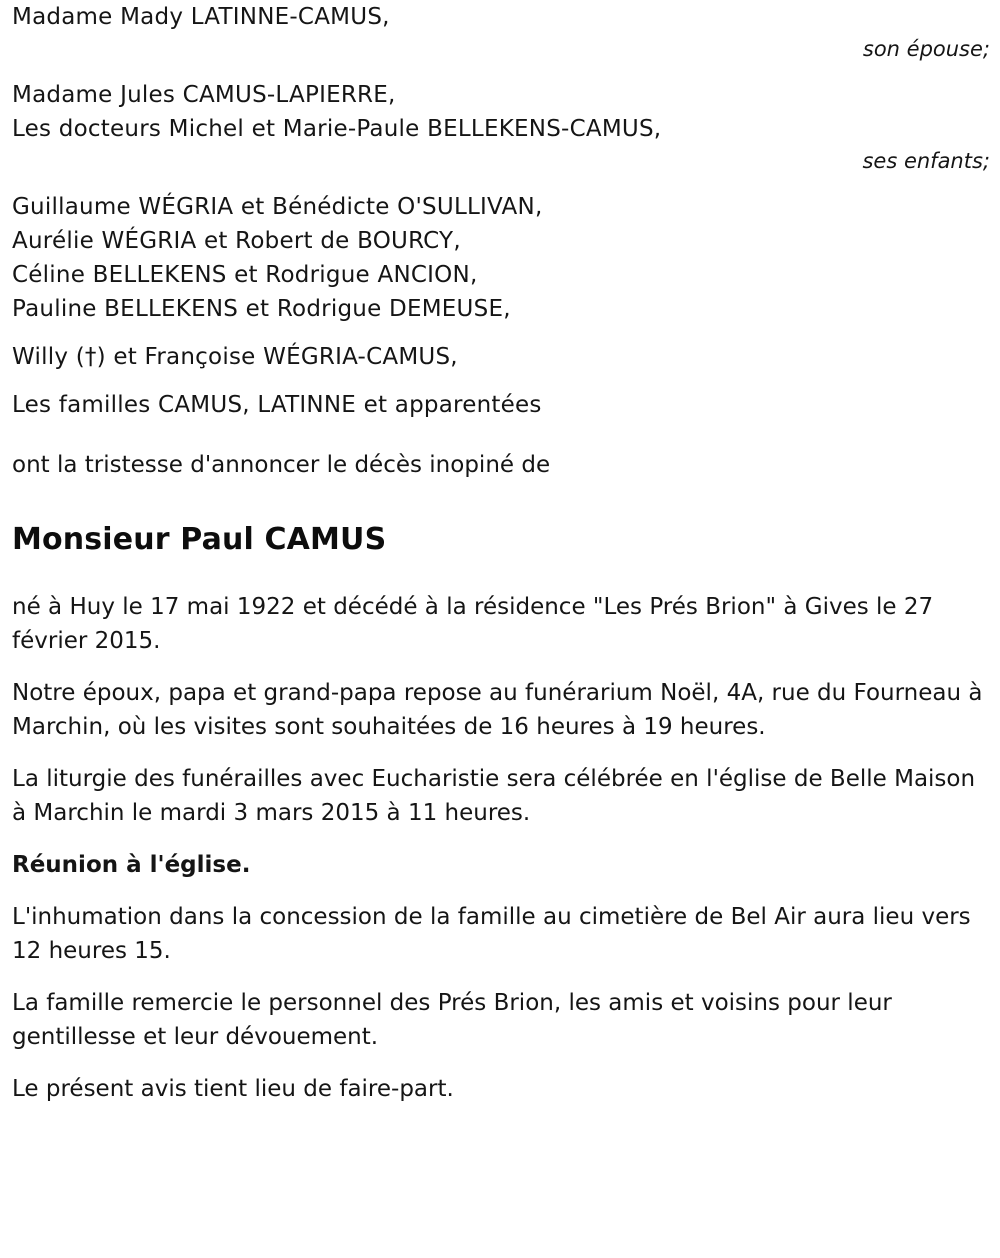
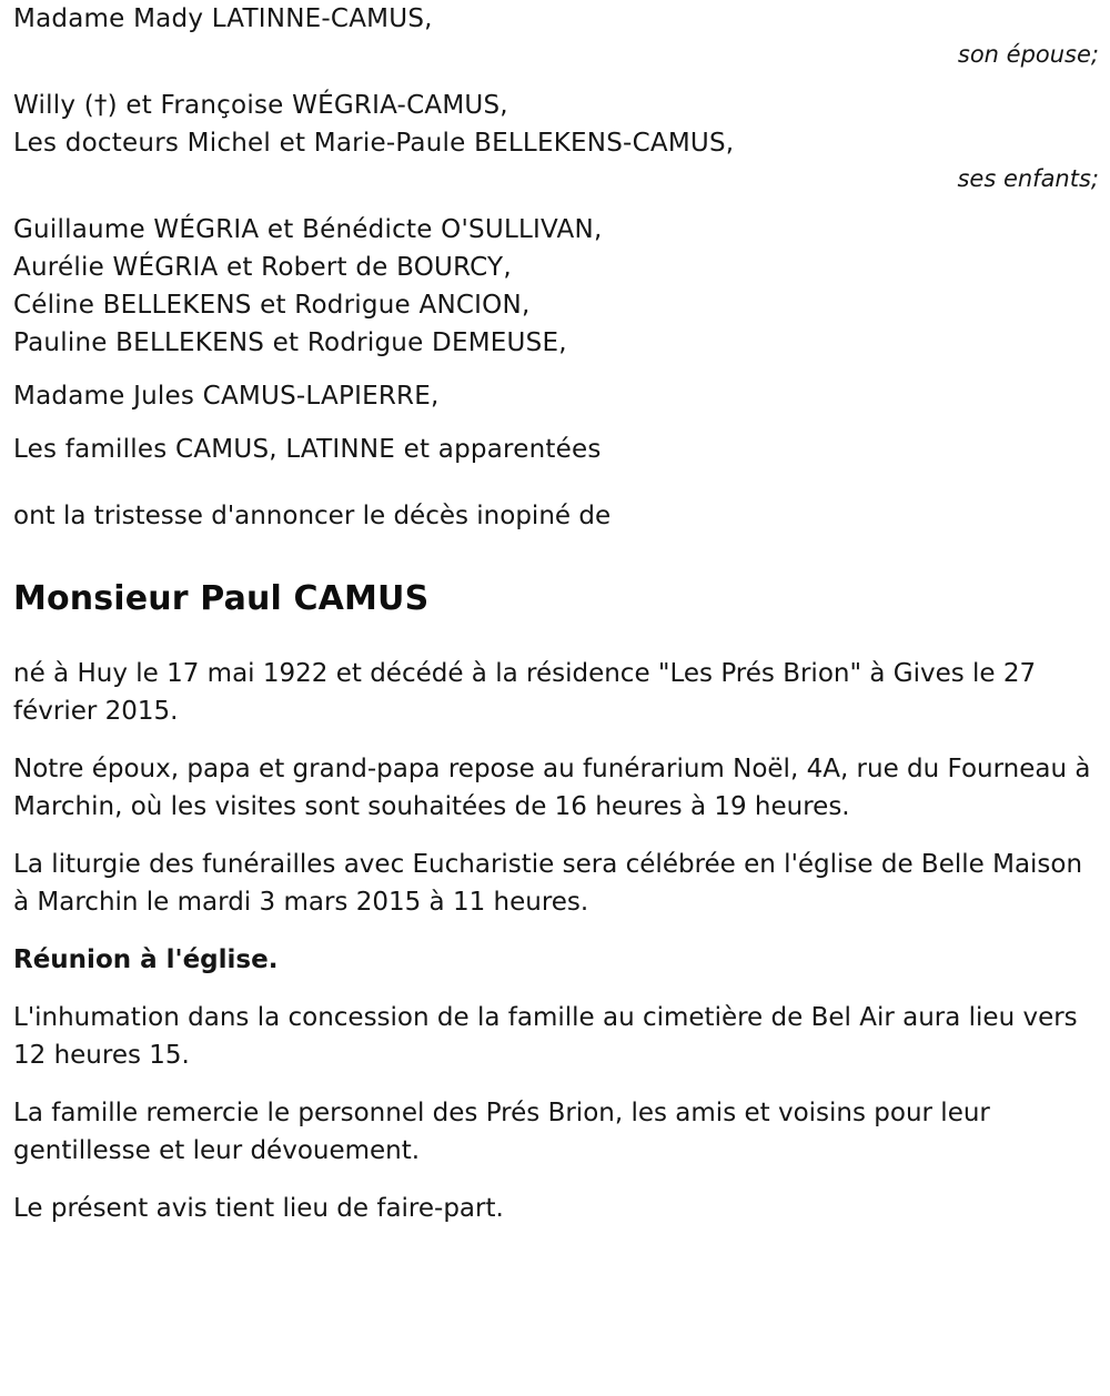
  Madame Mady LATINNE-CAMUS,
  son épouse;
- Madame Jules CAMUS-LAPIERRE,
+ Willy (†) et Françoise WÉGRIA-CAMUS,
  Les docteurs Michel et Marie-Paule BELLEKENS-CAMUS,
  ses enfants;
  Guillaume WÉGRIA et Bénédicte O'SULLIVAN,
  Aurélie WÉGRIA et Robert de BOURCY,
  Céline BELLEKENS et Rodrigue ANCION,
  Pauline BELLEKENS et Rodrigue DEMEUSE,
- Willy (†) et Françoise WÉGRIA-CAMUS,
+ Madame Jules CAMUS-LAPIERRE,
  Les familles CAMUS, LATINNE et apparentées
  ont la tristesse d'annoncer le décès inopiné de
  Monsieur Paul CAMUS
  né à Huy le 17 mai 1922 et décédé à la résidence "Les Prés Brion" à Gives le 27 février 2015.
  Notre époux, papa et grand-papa repose au funérarium Noël, 4A, rue du Fourneau à Marchin, où les visites sont souhaitées de 16 heures à 19 heures.
  La liturgie des funérailles avec Eucharistie sera célébrée en l'église de Belle Maison à Marchin le mardi 3 mars 2015 à 11 heures.
  Réunion à l'église.
  L'inhumation dans la concession de la famille au cimetière de Bel Air aura lieu vers 12 heures 15.
  La famille remercie le personnel des Prés Brion, les amis et voisins pour leur gentillesse et leur dévouement.
  Le présent avis tient lieu de faire-part.
